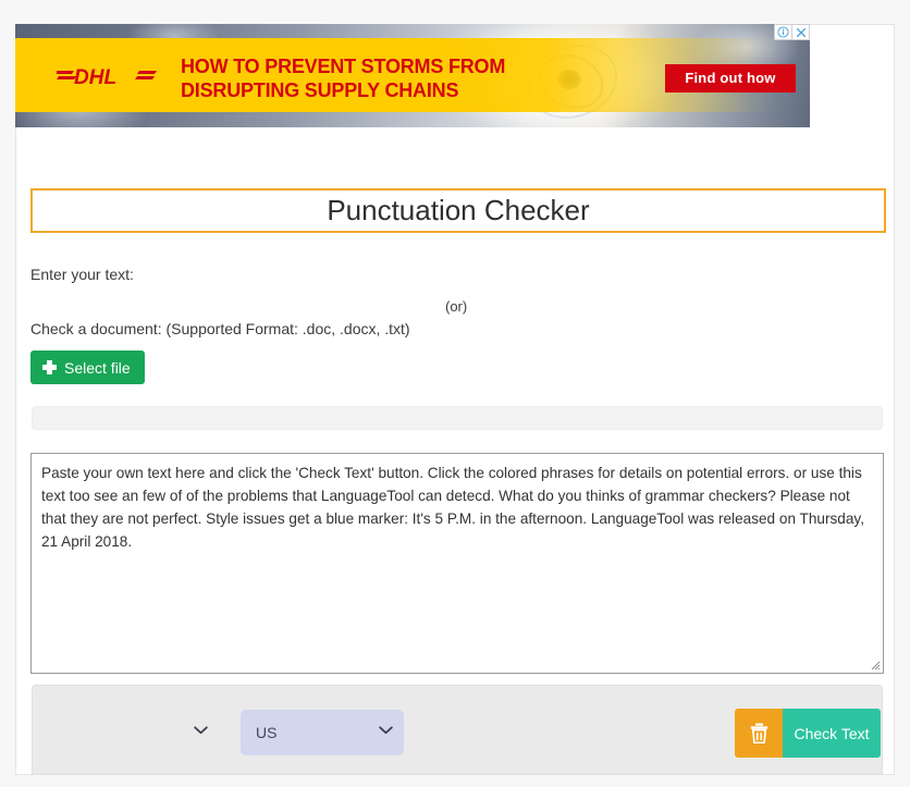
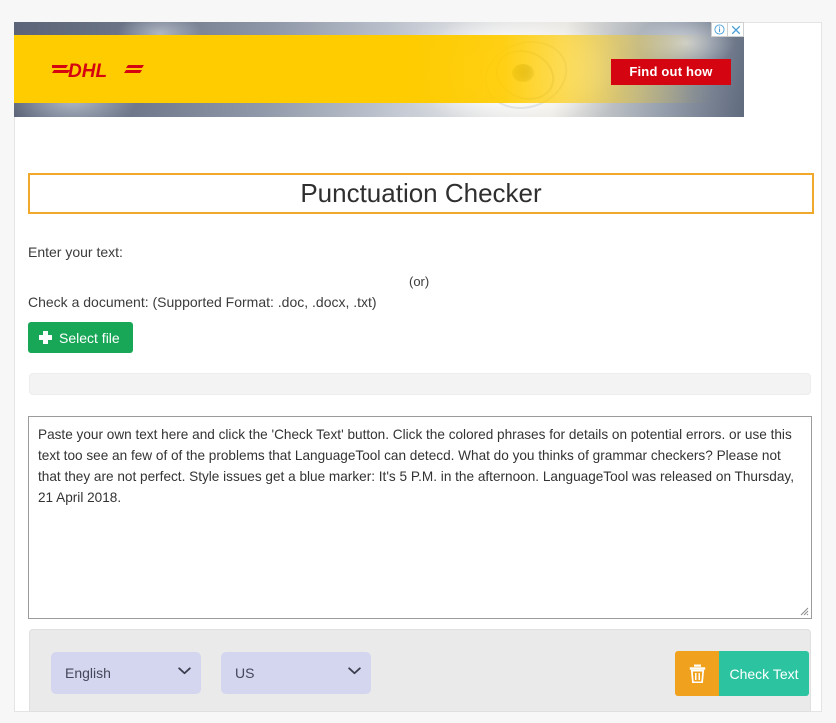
  DHL
- HOW TO PREVENT STORMS FROM
- DISRUPTING SUPPLY CHAINS
  Find out how
  Punctuation Checker
  Enter your text:
  (or)
  Check a document: (Supported Format: .doc, .docx, .txt)
  Select file
+ English
  US
  Check Text
